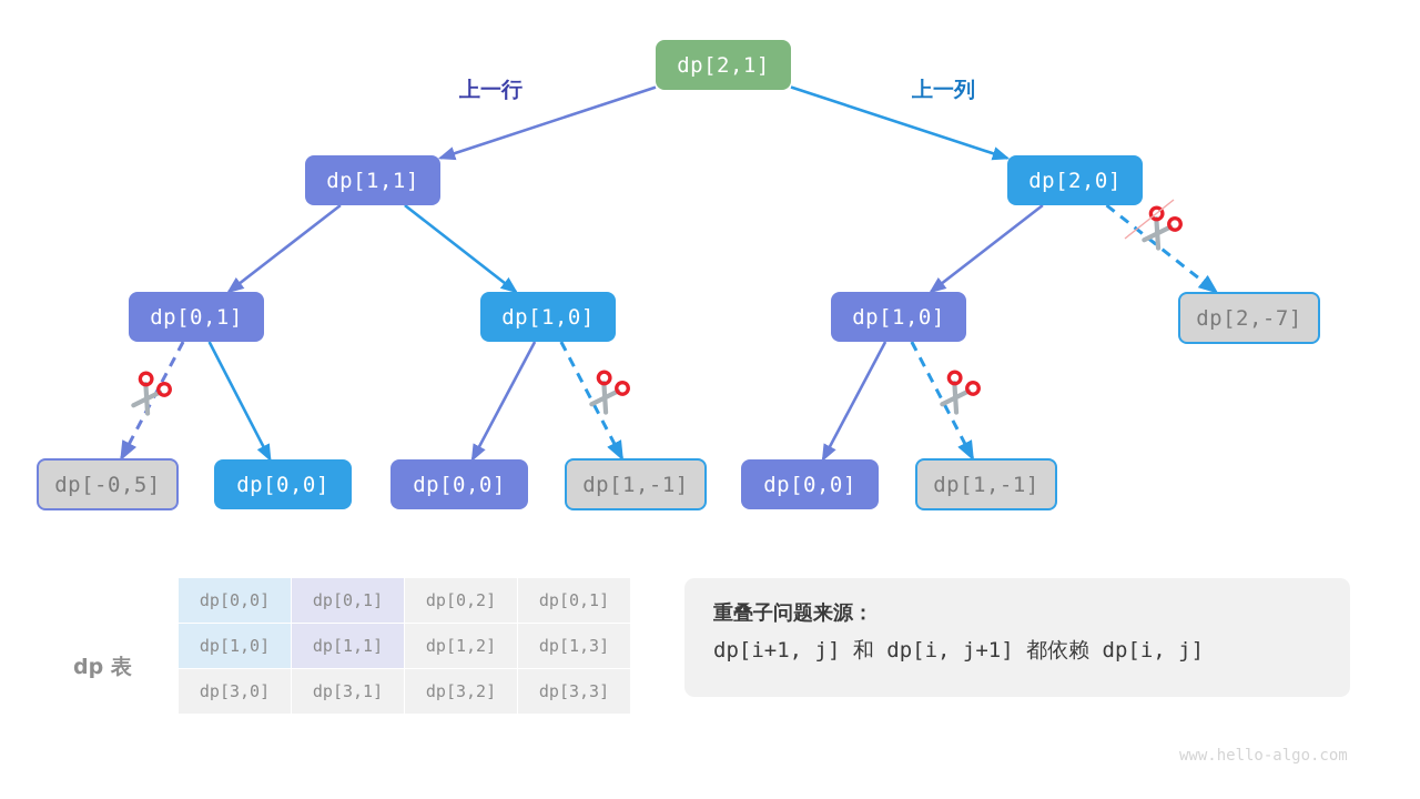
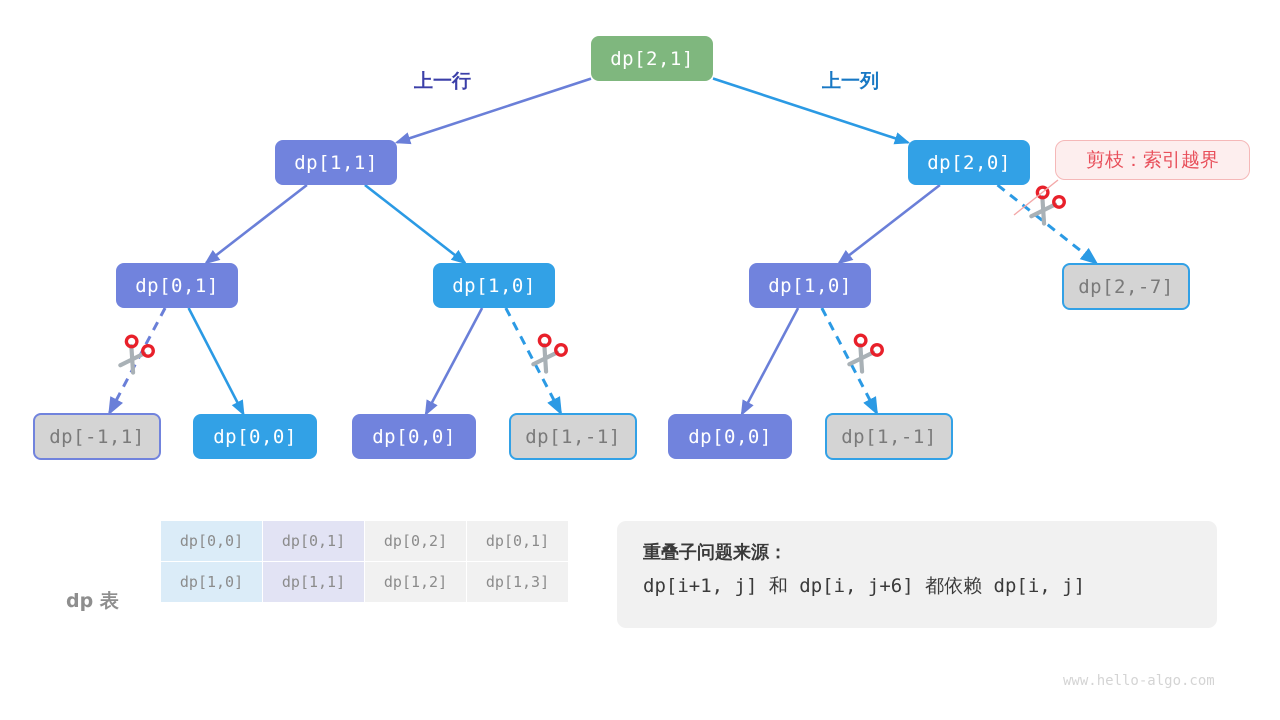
  dp[2,1]
  dp[1,1]
  dp[2,0]
  dp[0,1]
  dp[1,0]
  dp[1,0]
  dp[2,-7]
- dp[-0,5]
+ dp[-1,1]
  dp[0,0]
  dp[0,0]
  dp[1,-1]
  dp[0,0]
  dp[1,-1]
+ 剪枝：索引越界
  dp 表
  dp[0,0]	dp[0,1]	dp[0,2]	dp[0,1]
  dp[1,0]	dp[1,1]	dp[1,2]	dp[1,3]
- dp[3,0]	dp[3,1]	dp[3,2]	dp[3,3]
  重叠子问题来源：
- dp[i+1, j] 和 dp[i, j+1] 都依赖 dp[i, j]
+ dp[i+1, j] 和 dp[i, j+6] 都依赖 dp[i, j]
  www.hello-algo.com
  上一行
  上一列
